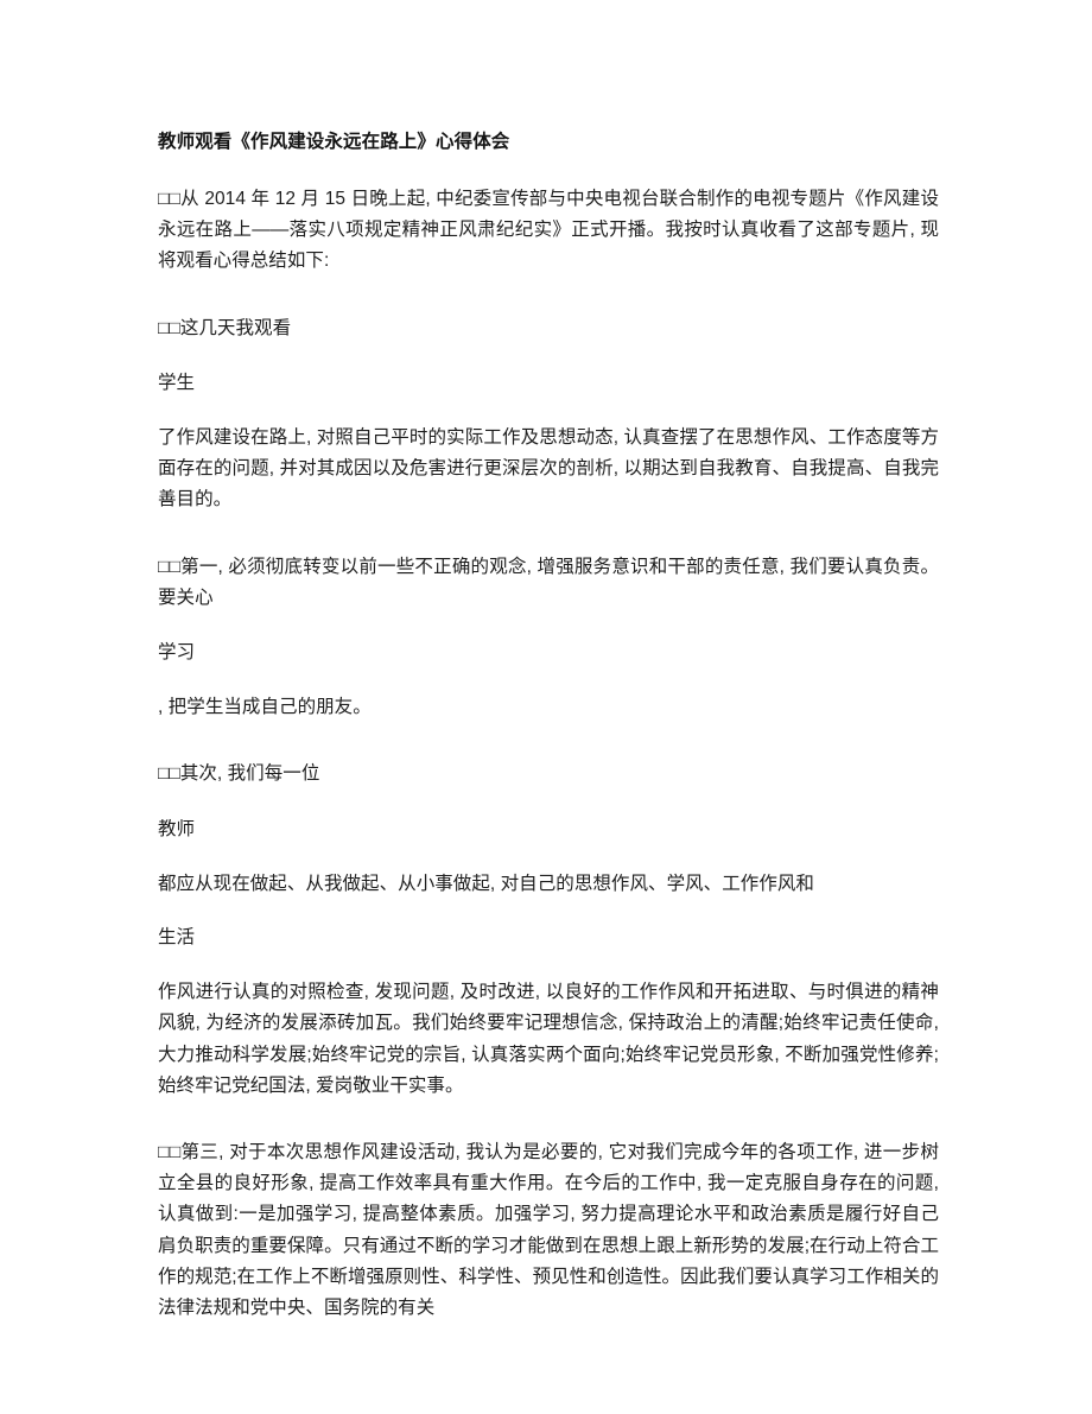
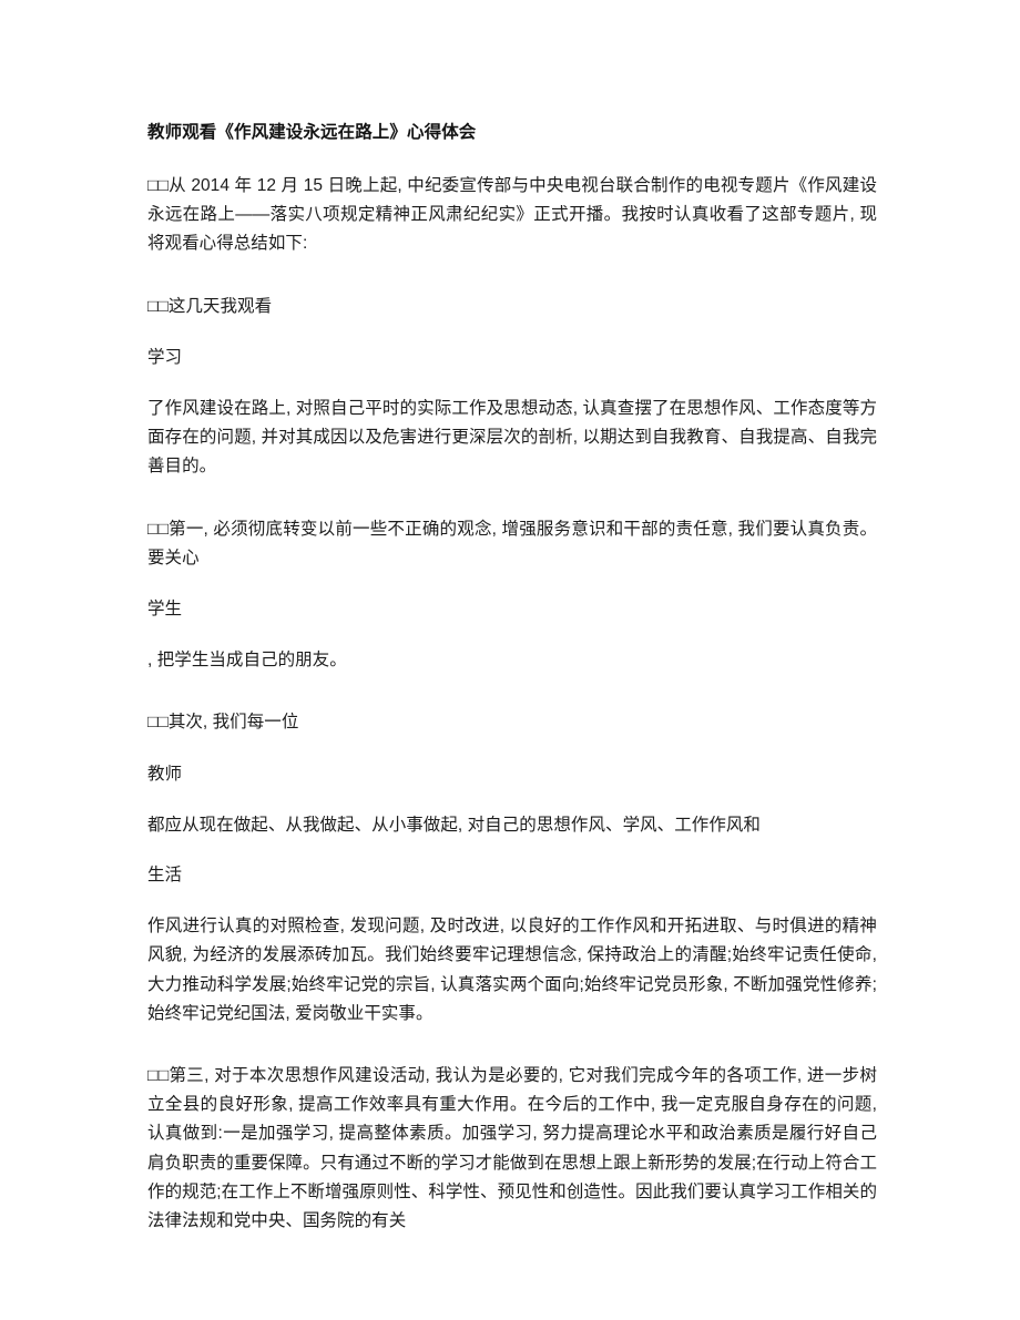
  教师观看《作风建设永远在路上》心得体会
  □□从 2014 年 12 月 15 日晚上起, 中纪委宣传部与中央电视台联合制作的电视专题片《作风建设永远在路上——落实八项规定精神正风肃纪纪实》正式开播。我按时认真收看了这部专题片, 现将观看心得总结如下:
  □□这几天我观看
- 学生
+ 学习
  了作风建设在路上, 对照自己平时的实际工作及思想动态, 认真查摆了在思想作风、工作态度等方面存在的问题, 并对其成因以及危害进行更深层次的剖析, 以期达到自我教育、自我提高、自我完善目的。
  □□第一, 必须彻底转变以前一些不正确的观念, 增强服务意识和干部的责任意, 我们要认真负责。要关心
- 学习
+ 学生
  , 把学生当成自己的朋友。
  □□其次, 我们每一位
  教师
  都应从现在做起、从我做起、从小事做起, 对自己的思想作风、学风、工作作风和
  生活
  作风进行认真的对照检查, 发现问题, 及时改进, 以良好的工作作风和开拓进取、与时俱进的精神风貌, 为经济的发展添砖加瓦。我们始终要牢记理想信念, 保持政治上的清醒;始终牢记责任使命, 大力推动科学发展;始终牢记党的宗旨, 认真落实两个面向;始终牢记党员形象, 不断加强党性修养;始终牢记党纪国法, 爱岗敬业干实事。
  □□第三, 对于本次思想作风建设活动, 我认为是必要的, 它对我们完成今年的各项工作, 进一步树立全县的良好形象, 提高工作效率具有重大作用。在今后的工作中, 我一定克服自身存在的问题, 认真做到:一是加强学习, 提高整体素质。加强学习, 努力提高理论水平和政治素质是履行好自己肩负职责的重要保障。只有通过不断的学习才能做到在思想上跟上新形势的发展;在行动上符合工作的规范;在工作上不断增强原则性、科学性、预见性和创造性。因此我们要认真学习工作相关的法律法规和党中央、国务院的有关
